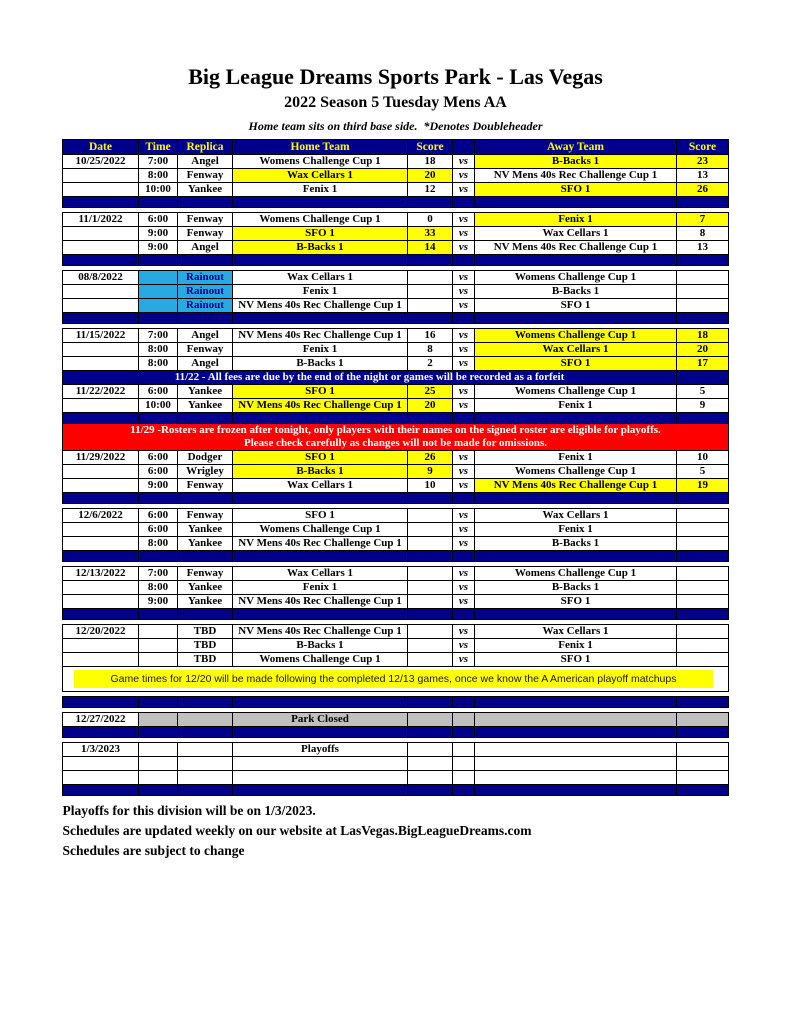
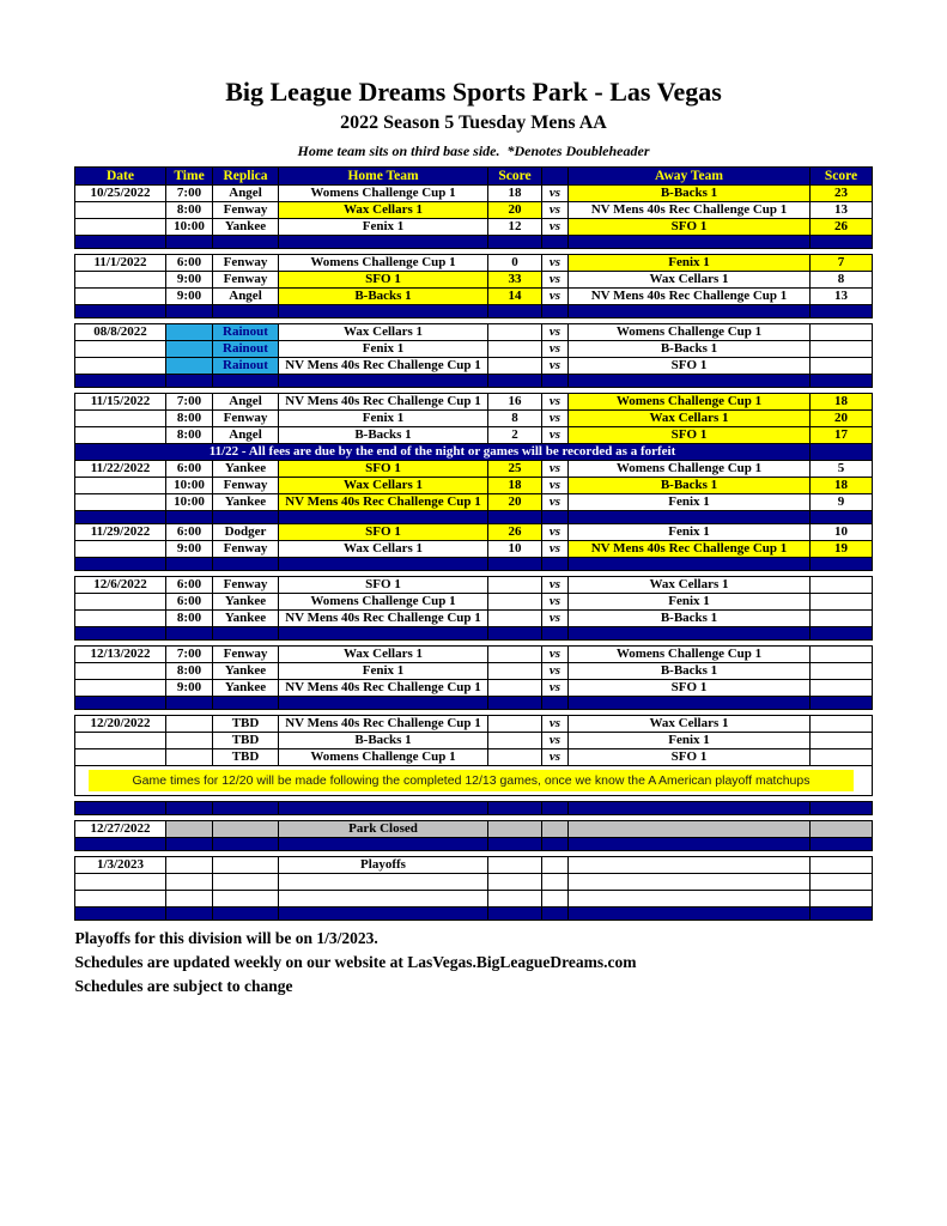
  Big League Dreams Sports Park - Las Vegas
  2022 Season 5 Tuesday Mens AA
  Home team sits on third base side. *Denotes Doubleheader
  Date	Time	Replica	Home Team	Score		Away Team	Score
  10/25/2022	7:00	Angel	Womens Challenge Cup 1	18	vs	B-Backs 1	23
  	8:00	Fenway	Wax Cellars 1	20	vs	NV Mens 40s Rec Challenge Cup 1	13
  	10:00	Yankee	Fenix 1	12	vs	SFO 1	26
  11/1/2022	6:00	Fenway	Womens Challenge Cup 1	0	vs	Fenix 1	7
  	9:00	Fenway	SFO 1	33	vs	Wax Cellars 1	8
  	9:00	Angel	B-Backs 1	14	vs	NV Mens 40s Rec Challenge Cup 1	13
  08/8/2022		Rainout	Wax Cellars 1		vs	Womens Challenge Cup 1
  		Rainout	Fenix 1		vs	B-Backs 1
  		Rainout	NV Mens 40s Rec Challenge Cup 1		vs	SFO 1
  11/15/2022	7:00	Angel	NV Mens 40s Rec Challenge Cup 1	16	vs	Womens Challenge Cup 1	18
  	8:00	Fenway	Fenix 1	8	vs	Wax Cellars 1	20
  	8:00	Angel	B-Backs 1	2	vs	SFO 1	17
  11/22 - All fees are due by the end of the night or games will be recorded as a forfeit
  11/22/2022	6:00	Yankee	SFO 1	25	vs	Womens Challenge Cup 1	5
+ 	10:00	Fenway	Wax Cellars 1	18	vs	B-Backs 1	18
  	10:00	Yankee	NV Mens 40s Rec Challenge Cup 1	20	vs	Fenix 1	9
- 11/29 -Rosters are frozen after tonight, only players with their names on the signed roster are eligible for playoffs.Please check carefully as changes will not be made for omissions.
  11/29/2022	6:00	Dodger	SFO 1	26	vs	Fenix 1	10
- 	6:00	Wrigley	B-Backs 1	9	vs	Womens Challenge Cup 1	5
  	9:00	Fenway	Wax Cellars 1	10	vs	NV Mens 40s Rec Challenge Cup 1	19
  12/6/2022	6:00	Fenway	SFO 1		vs	Wax Cellars 1
  	6:00	Yankee	Womens Challenge Cup 1		vs	Fenix 1
  	8:00	Yankee	NV Mens 40s Rec Challenge Cup 1		vs	B-Backs 1
  12/13/2022	7:00	Fenway	Wax Cellars 1		vs	Womens Challenge Cup 1
  	8:00	Yankee	Fenix 1		vs	B-Backs 1
  	9:00	Yankee	NV Mens 40s Rec Challenge Cup 1		vs	SFO 1
  12/20/2022		TBD	NV Mens 40s Rec Challenge Cup 1		vs	Wax Cellars 1
  		TBD	B-Backs 1		vs	Fenix 1
  		TBD	Womens Challenge Cup 1		vs	SFO 1
  Game times for 12/20 will be made following the completed 12/13 games, once we know the A American playoff matchups
  12/27/2022			Park Closed
  1/3/2023			Playoffs
  Playoffs for this division will be on 1/3/2023.
  Schedules are updated weekly on our website at LasVegas.BigLeagueDreams.com
  Schedules are subject to change
